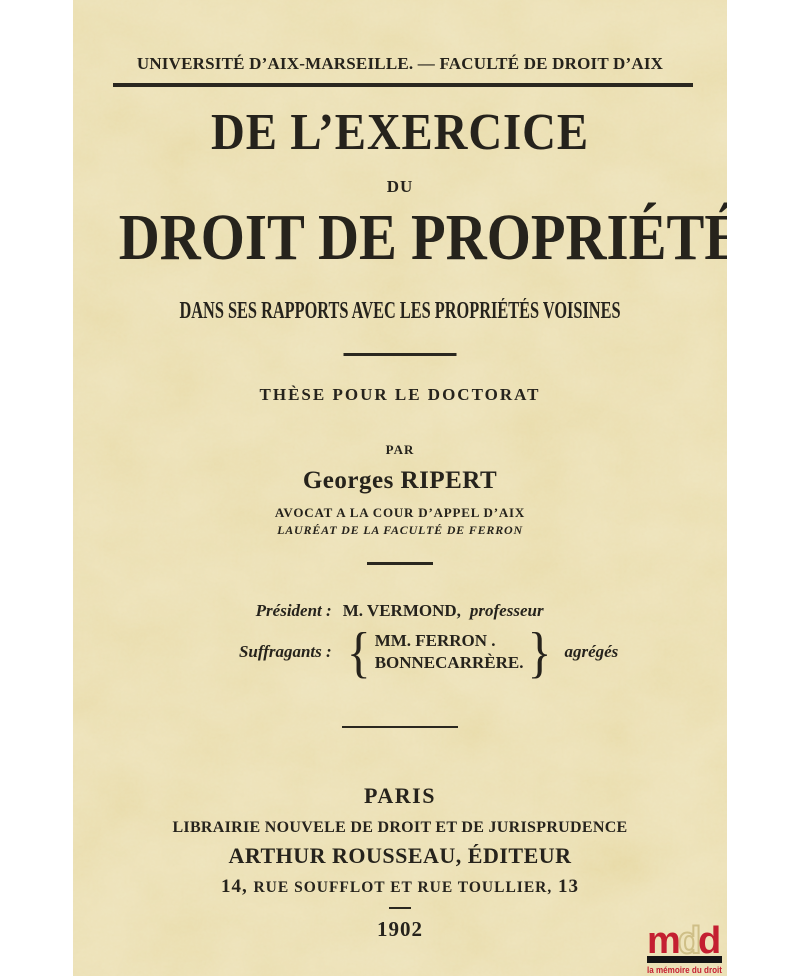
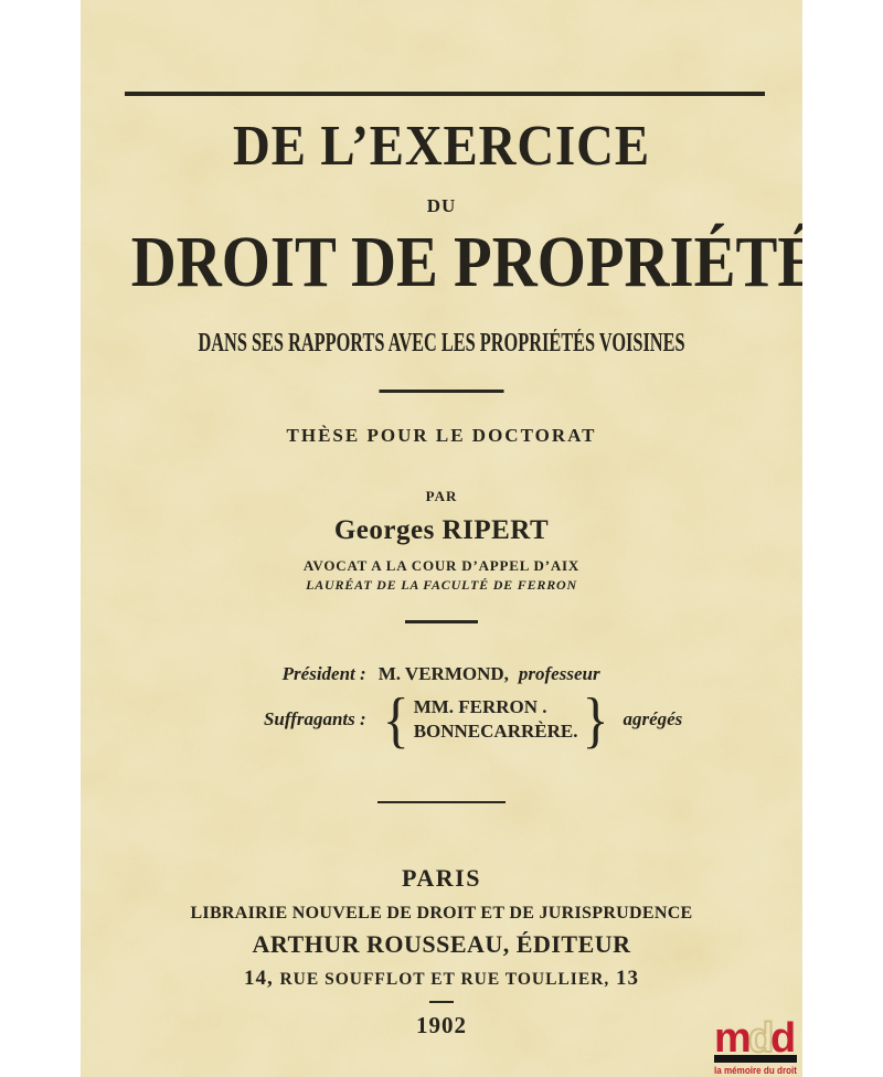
- UNIVERSITÉ D’AIX-MARSEILLE. — FACULTÉ DE DROIT D’AIX
  DE L’EXERCICE
  DU
  DROIT DE PROPRIÉTÉ
  DANS SES RAPPORTS AVEC LES PROPRIÉTÉS VOISINES
  THÈSE POUR LE DOCTORAT
  PAR
  Georges RIPERT
  AVOCAT A LA COUR D’APPEL D’AIX
  LAURÉAT DE LA FACULTÉ DE FERRON
  Président :
  M. VERMOND,
  professeur
  Suffragants :
  {
  MM. FERRON .
  BONNECARRÈRE.
  }
  agrégés
  PARIS
  LIBRAIRIE NOUVELE DE DROIT ET DE JURISPRUDENCE
  ARTHUR ROUSSEAU, ÉDITEUR
  14, RUE SOUFFLOT ET RUE TOULLIER, 13
  1902
  m
  d
  d
  la mémoire du droit
